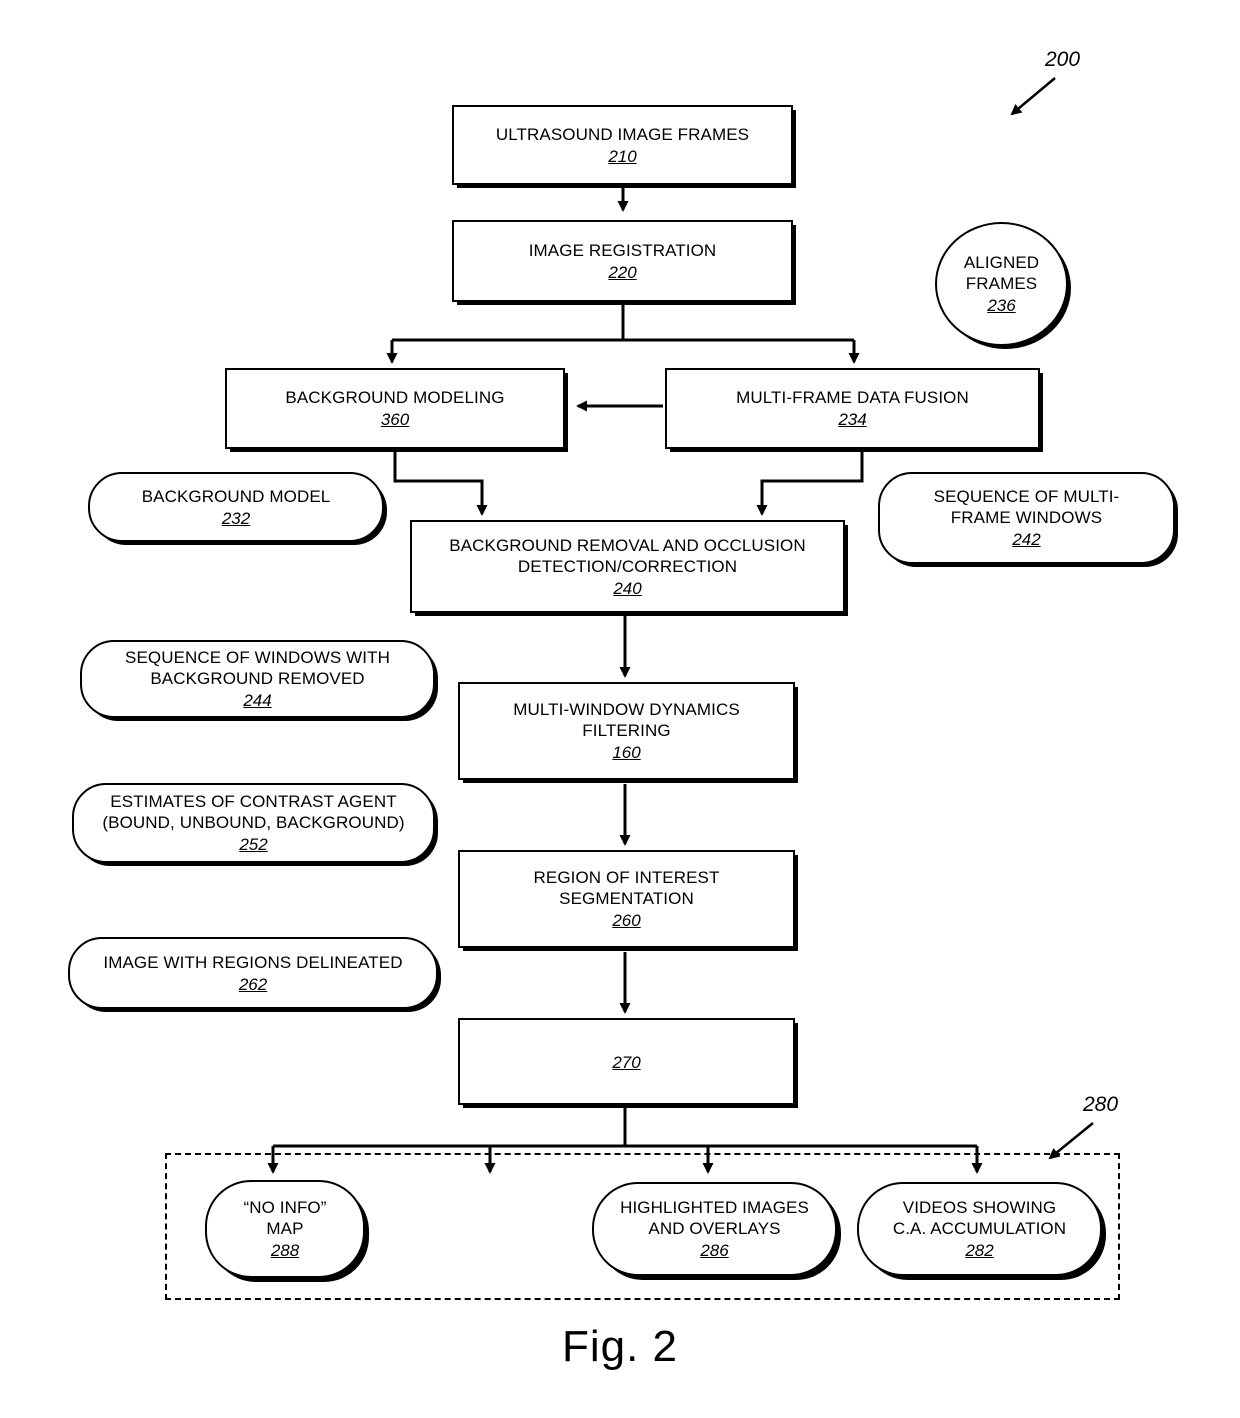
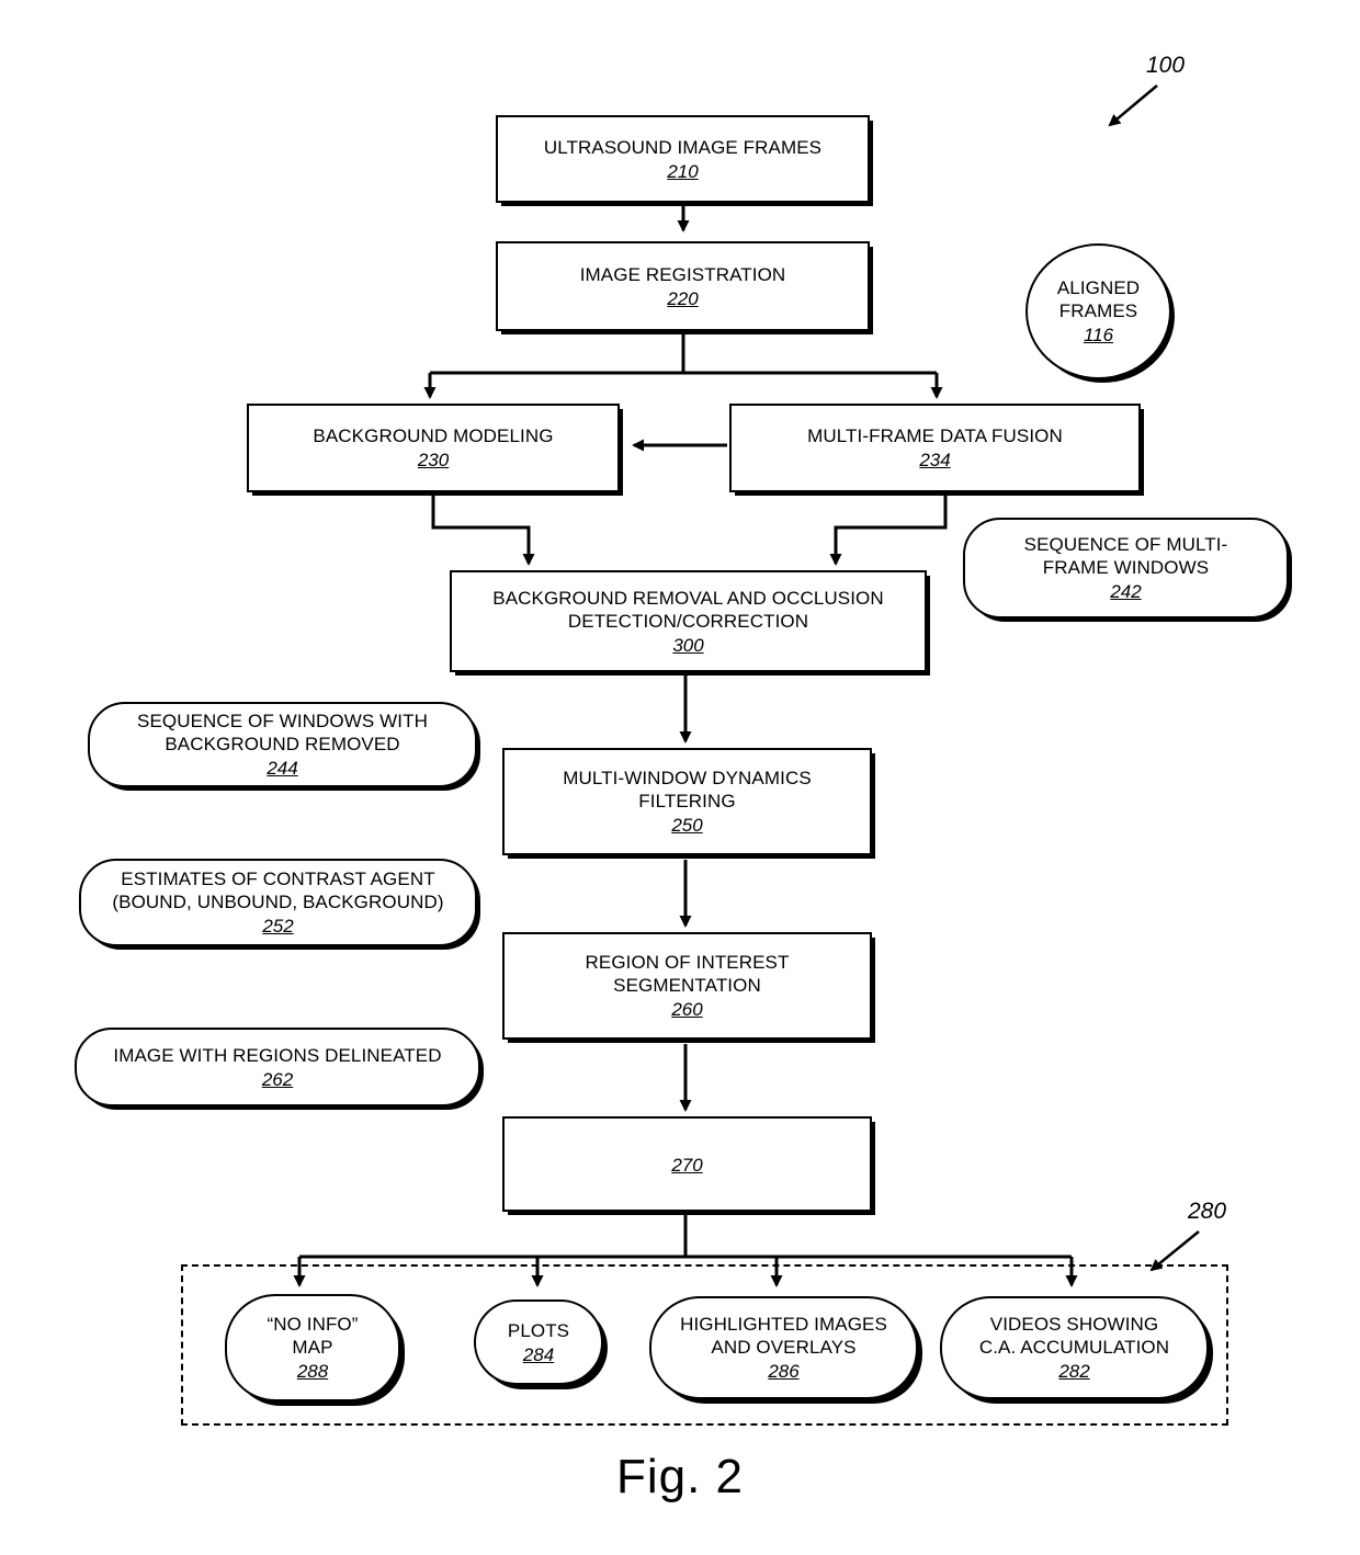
- 200
+ 100
  280
  ULTRASOUND IMAGE FRAMES
  210
  IMAGE REGISTRATION
  220
  ALIGNED
  FRAMES
- 236
+ 116
  BACKGROUND MODELING
- 360
+ 230
  MULTI-FRAME DATA FUSION
  234
- BACKGROUND MODEL
- 232
  SEQUENCE OF MULTI-
  FRAME WINDOWS
  242
  BACKGROUND REMOVAL AND OCCLUSION
  DETECTION/CORRECTION
- 240
+ 300
  SEQUENCE OF WINDOWS WITH
  BACKGROUND REMOVED
  244
  MULTI-WINDOW DYNAMICS
  FILTERING
- 160
+ 250
  ESTIMATES OF CONTRAST AGENT
  (BOUND, UNBOUND, BACKGROUND)
  252
  REGION OF INTEREST
  SEGMENTATION
  260
  IMAGE WITH REGIONS DELINEATED
  262
  270
  “NO INFO”
  MAP
  288
+ PLOTS
+ 284
  HIGHLIGHTED IMAGES
  AND OVERLAYS
  286
  VIDEOS SHOWING
  C.A. ACCUMULATION
  282
  Fig. 2
